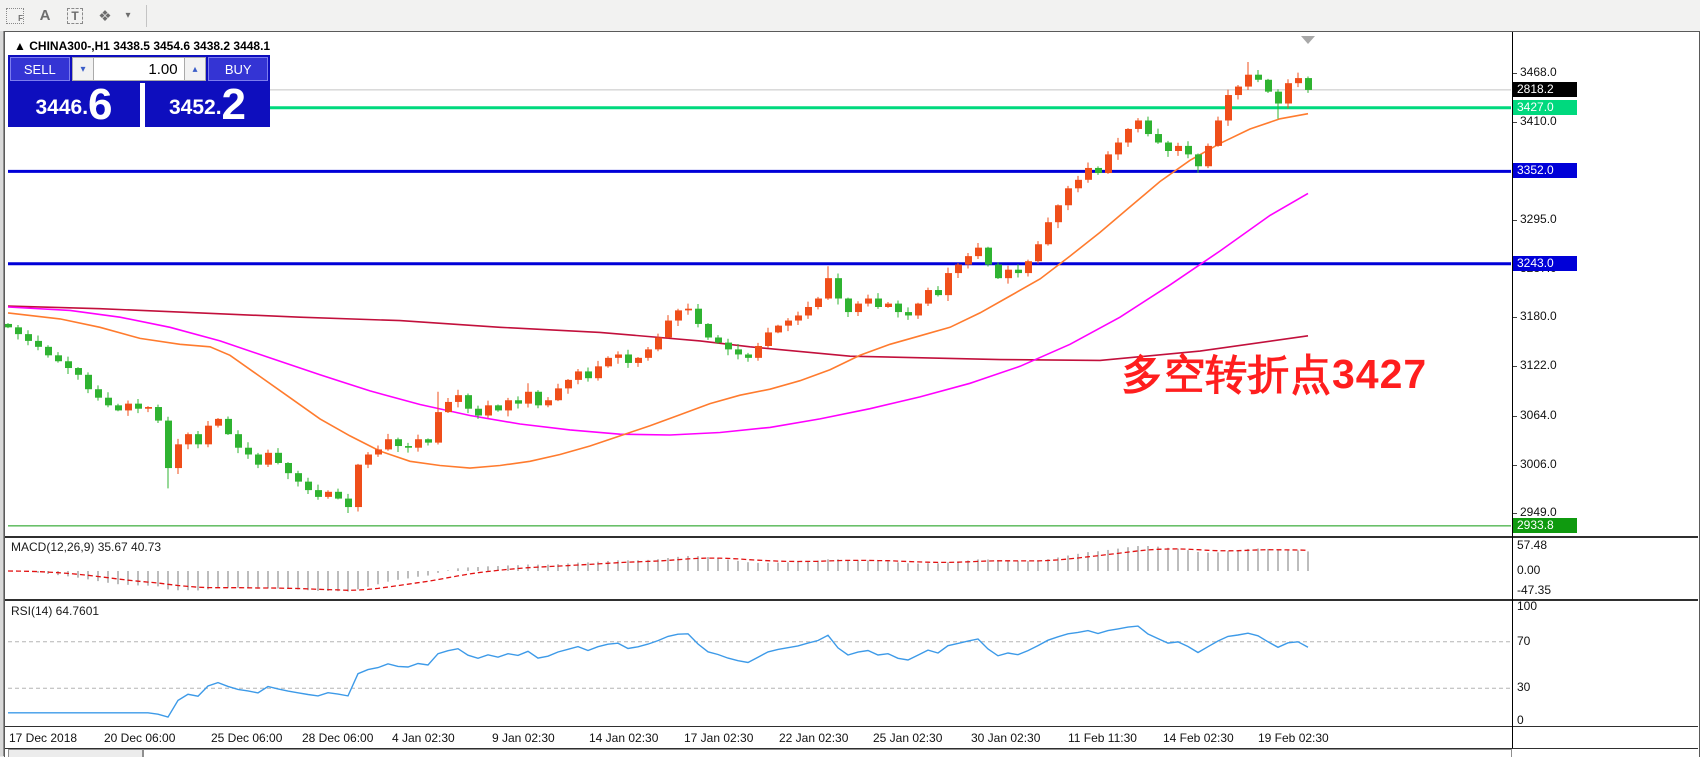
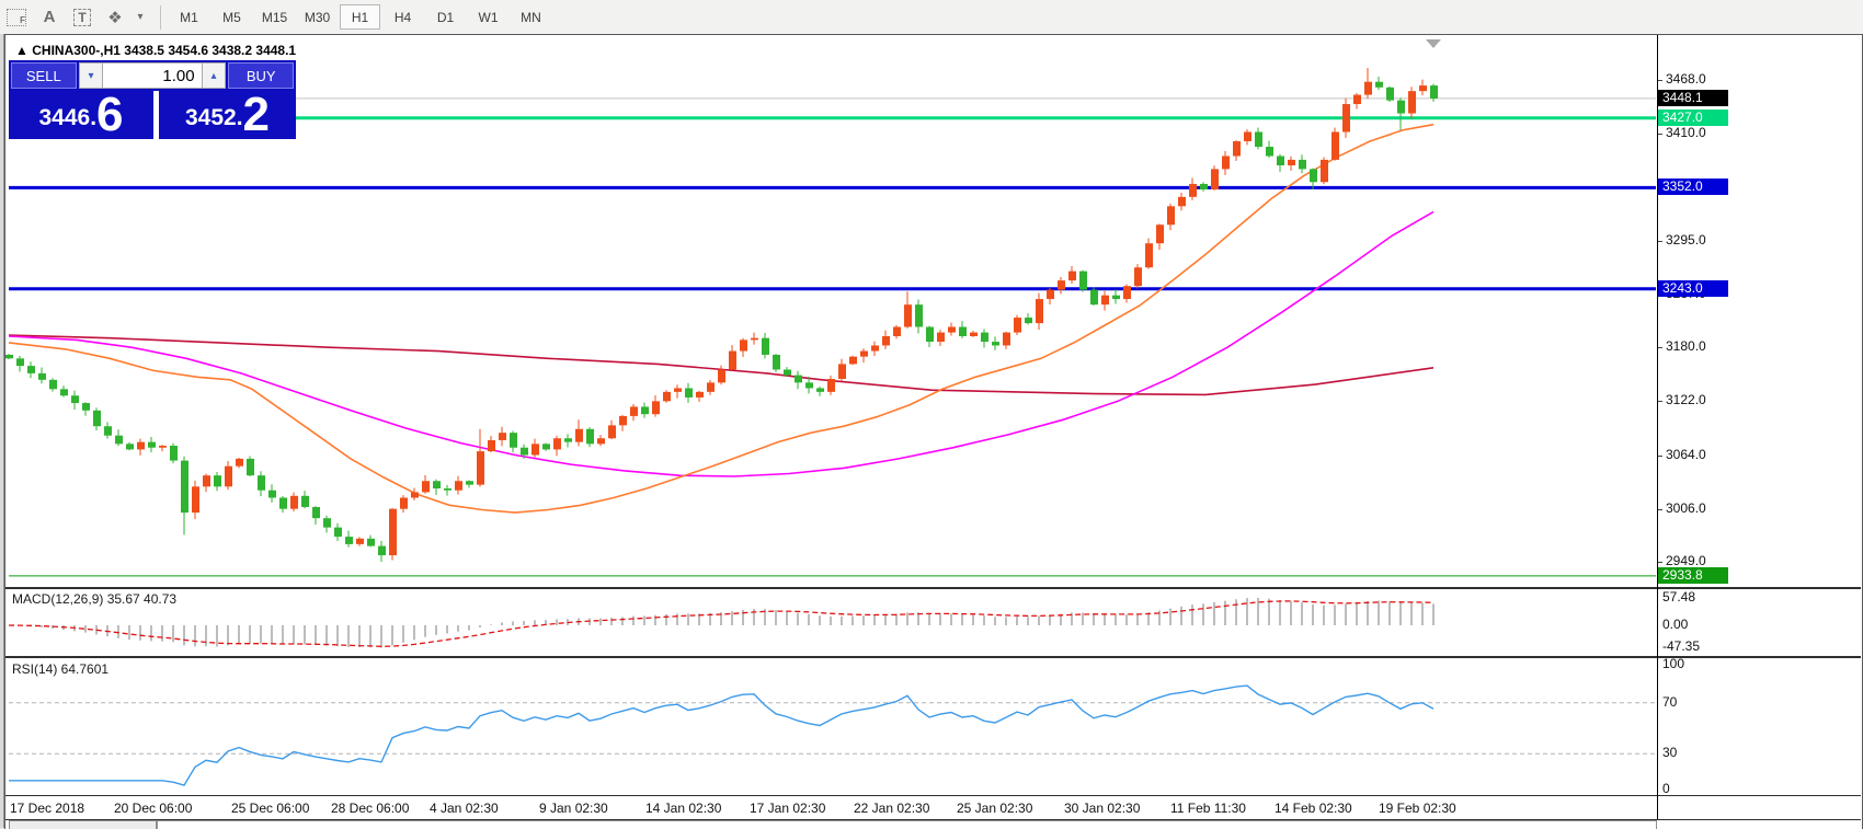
  F
  A
  T
  ❖
  ▾
+ M1
+ M5
+ M15
+ M30
+ H1
+ H4
+ D1
+ W1
+ MN
  ▲ CHINA300-,H1 3438.5 3454.6 3438.2 3448.1
  MACD(12,26,9) 35.67 40.73
  RSI(14) 64.7601
- 多空转折点3427
  3468.0
  3410.0
  3295.0
  3180.0
  3122.0
  3064.0
  3006.0
  2949.0
- 2818.2
+ 3448.1
  3427.0
  3352.0
  3243.0
  2933.8
  57.48
  0.00
  -47.35
  100
  70
  30
  0
  17 Dec 2018
  20 Dec 06:00
  25 Dec 06:00
  28 Dec 06:00
  4 Jan 02:30
  9 Jan 02:30
  14 Jan 02:30
  17 Jan 02:30
  22 Jan 02:30
  25 Jan 02:30
  30 Jan 02:30
  11 Feb 11:30
  14 Feb 02:30
  19 Feb 02:30
  SELL
  ▾
  1.00
  ▴
  BUY
  3446
  .
  6
  3452
  .
  2
